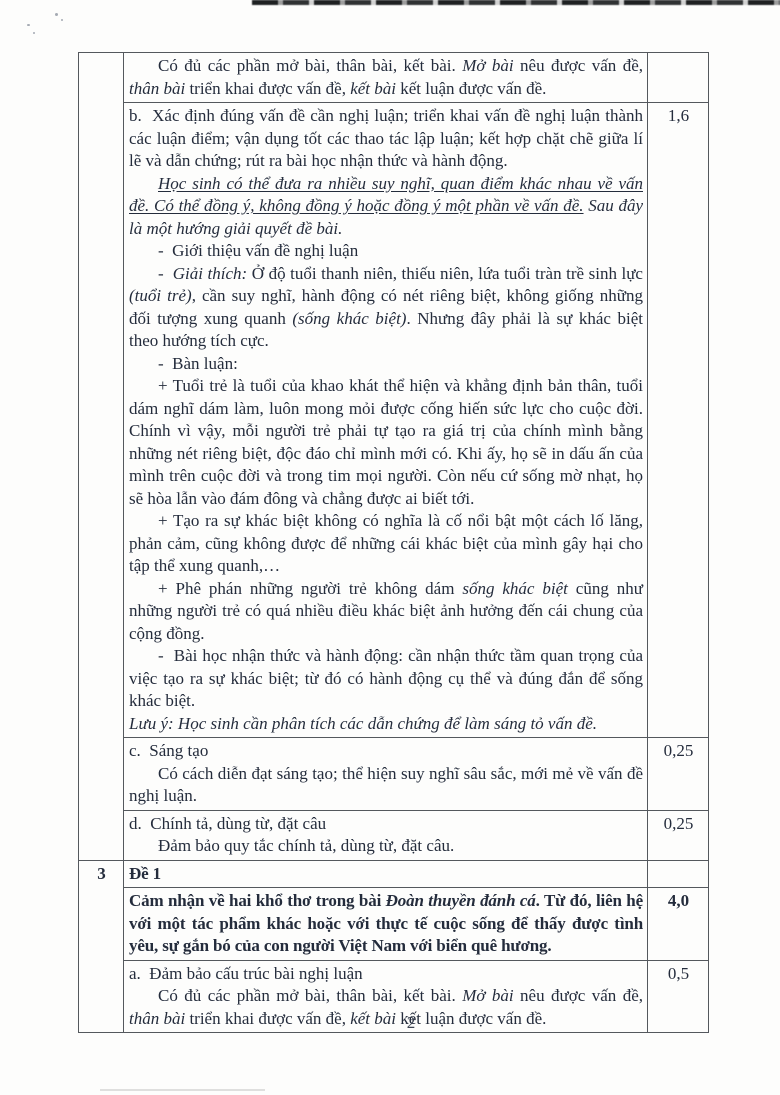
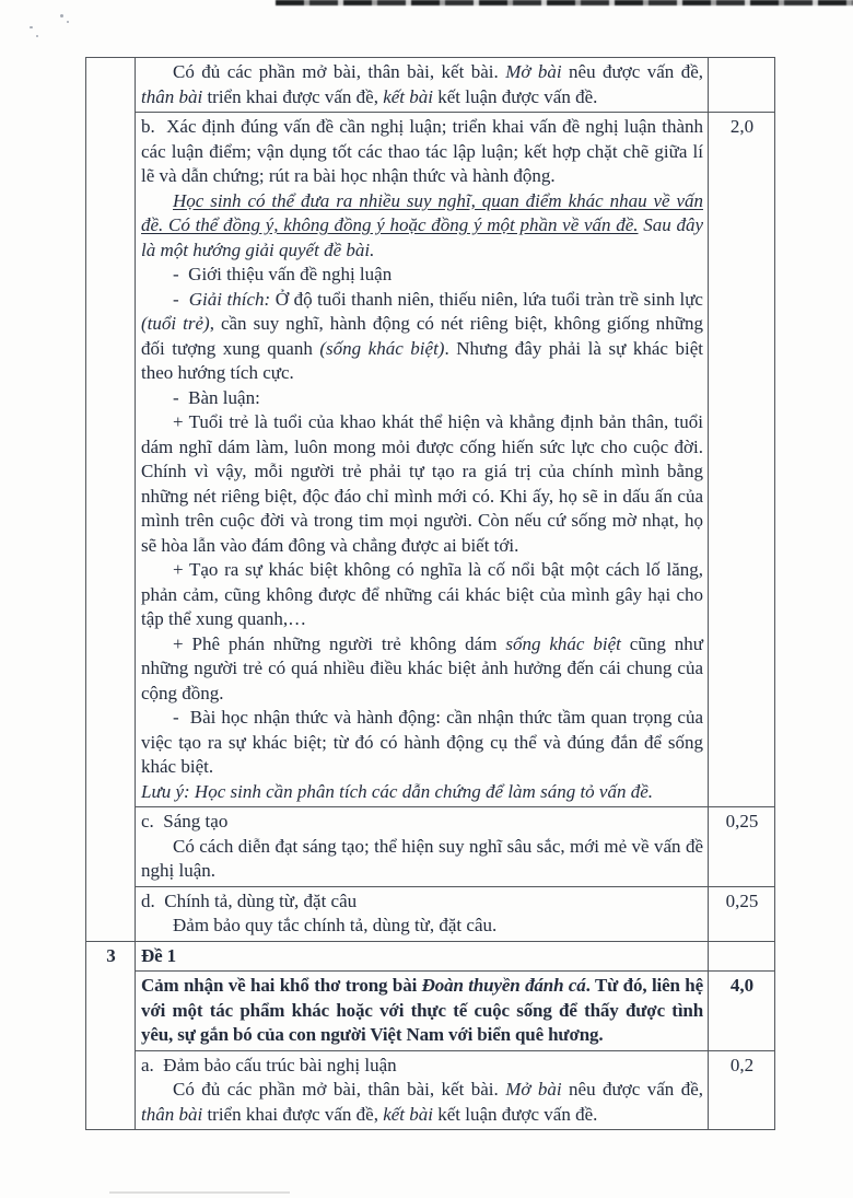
  	Có đủ các phần mở bài, thân bài, kết bài. Mở bài nêu được vấn đề, thân bài triển khai được vấn đề, kết bài kết luận được vấn đề.
- b. Xác định đúng vấn đề cần nghị luận; triển khai vấn đề nghị luận thành các luận điểm; vận dụng tốt các thao tác lập luận; kết hợp chặt chẽ giữa lí lẽ và dẫn chứng; rút ra bài học nhận thức và hành động.Học sinh có thể đưa ra nhiều suy nghĩ, quan điểm khác nhau về vấn đề. Có thể đồng ý, không đồng ý hoặc đồng ý một phần về vấn đề. Sau đây là một hướng giải quyết đề bài.- Giới thiệu vấn đề nghị luận- Giải thích: Ở độ tuổi thanh niên, thiếu niên, lứa tuổi tràn trề sinh lực (tuổi trẻ), cần suy nghĩ, hành động có nét riêng biệt, không giống những đối tượng xung quanh (sống khác biệt). Nhưng đây phải là sự khác biệt theo hướng tích cực.- Bàn luận:+ Tuổi trẻ là tuổi của khao khát thể hiện và khẳng định bản thân, tuổi dám nghĩ dám làm, luôn mong mỏi được cống hiến sức lực cho cuộc đời. Chính vì vậy, mỗi người trẻ phải tự tạo ra giá trị của chính mình bằng những nét riêng biệt, độc đáo chỉ mình mới có. Khi ấy, họ sẽ in dấu ấn của mình trên cuộc đời và trong tim mọi người. Còn nếu cứ sống mờ nhạt, họ sẽ hòa lẫn vào đám đông và chẳng được ai biết tới.+ Tạo ra sự khác biệt không có nghĩa là cố nổi bật một cách lố lăng, phản cảm, cũng không được để những cái khác biệt của mình gây hại cho tập thể xung quanh,…+ Phê phán những người trẻ không dám sống khác biệt cũng như những người trẻ có quá nhiều điều khác biệt ảnh hưởng đến cái chung của cộng đồng.- Bài học nhận thức và hành động: cần nhận thức tầm quan trọng của việc tạo ra sự khác biệt; từ đó có hành động cụ thể và đúng đắn để sống khác biệt.Lưu ý: Học sinh cần phân tích các dẫn chứng để làm sáng tỏ vấn đề.	1,6
+ b. Xác định đúng vấn đề cần nghị luận; triển khai vấn đề nghị luận thành các luận điểm; vận dụng tốt các thao tác lập luận; kết hợp chặt chẽ giữa lí lẽ và dẫn chứng; rút ra bài học nhận thức và hành động.Học sinh có thể đưa ra nhiều suy nghĩ, quan điểm khác nhau về vấn đề. Có thể đồng ý, không đồng ý hoặc đồng ý một phần về vấn đề. Sau đây là một hướng giải quyết đề bài.- Giới thiệu vấn đề nghị luận- Giải thích: Ở độ tuổi thanh niên, thiếu niên, lứa tuổi tràn trề sinh lực (tuổi trẻ), cần suy nghĩ, hành động có nét riêng biệt, không giống những đối tượng xung quanh (sống khác biệt). Nhưng đây phải là sự khác biệt theo hướng tích cực.- Bàn luận:+ Tuổi trẻ là tuổi của khao khát thể hiện và khẳng định bản thân, tuổi dám nghĩ dám làm, luôn mong mỏi được cống hiến sức lực cho cuộc đời. Chính vì vậy, mỗi người trẻ phải tự tạo ra giá trị của chính mình bằng những nét riêng biệt, độc đáo chỉ mình mới có. Khi ấy, họ sẽ in dấu ấn của mình trên cuộc đời và trong tim mọi người. Còn nếu cứ sống mờ nhạt, họ sẽ hòa lẫn vào đám đông và chẳng được ai biết tới.+ Tạo ra sự khác biệt không có nghĩa là cố nổi bật một cách lố lăng, phản cảm, cũng không được để những cái khác biệt của mình gây hại cho tập thể xung quanh,…+ Phê phán những người trẻ không dám sống khác biệt cũng như những người trẻ có quá nhiều điều khác biệt ảnh hưởng đến cái chung của cộng đồng.- Bài học nhận thức và hành động: cần nhận thức tầm quan trọng của việc tạo ra sự khác biệt; từ đó có hành động cụ thể và đúng đắn để sống khác biệt.Lưu ý: Học sinh cần phân tích các dẫn chứng để làm sáng tỏ vấn đề.	2,0
  c. Sáng tạoCó cách diễn đạt sáng tạo; thể hiện suy nghĩ sâu sắc, mới mẻ về vấn đề nghị luận.	0,25
  d. Chính tả, dùng từ, đặt câuĐảm bảo quy tắc chính tả, dùng từ, đặt câu.	0,25
  3	Đề 1
  Cảm nhận về hai khổ thơ trong bài Đoàn thuyền đánh cá. Từ đó, liên hệ với một tác phẩm khác hoặc với thực tế cuộc sống để thấy được tình yêu, sự gắn bó của con người Việt Nam với biển quê hương.	4,0
- a. Đảm bảo cấu trúc bài nghị luậnCó đủ các phần mở bài, thân bài, kết bài. Mở bài nêu được vấn đề, thân bài triển khai được vấn đề, kết bài kết luận được vấn đề.	0,5
+ a. Đảm bảo cấu trúc bài nghị luậnCó đủ các phần mở bài, thân bài, kết bài. Mở bài nêu được vấn đề, thân bài triển khai được vấn đề, kết bài kết luận được vấn đề.	0,2
- 2
